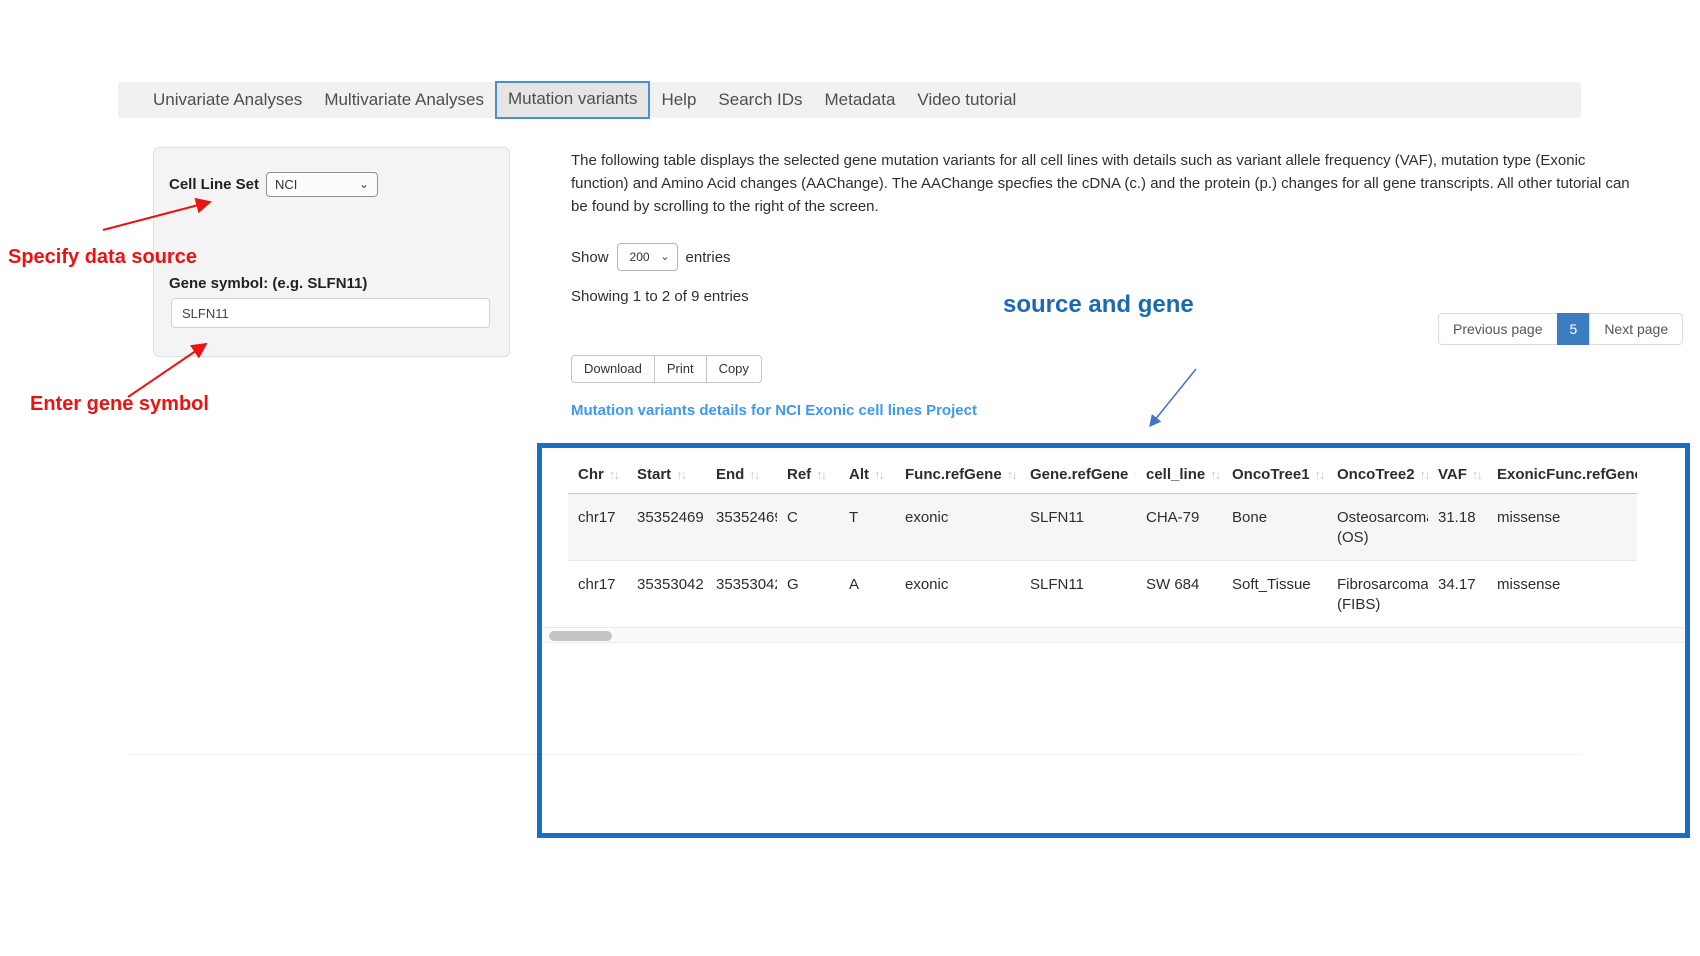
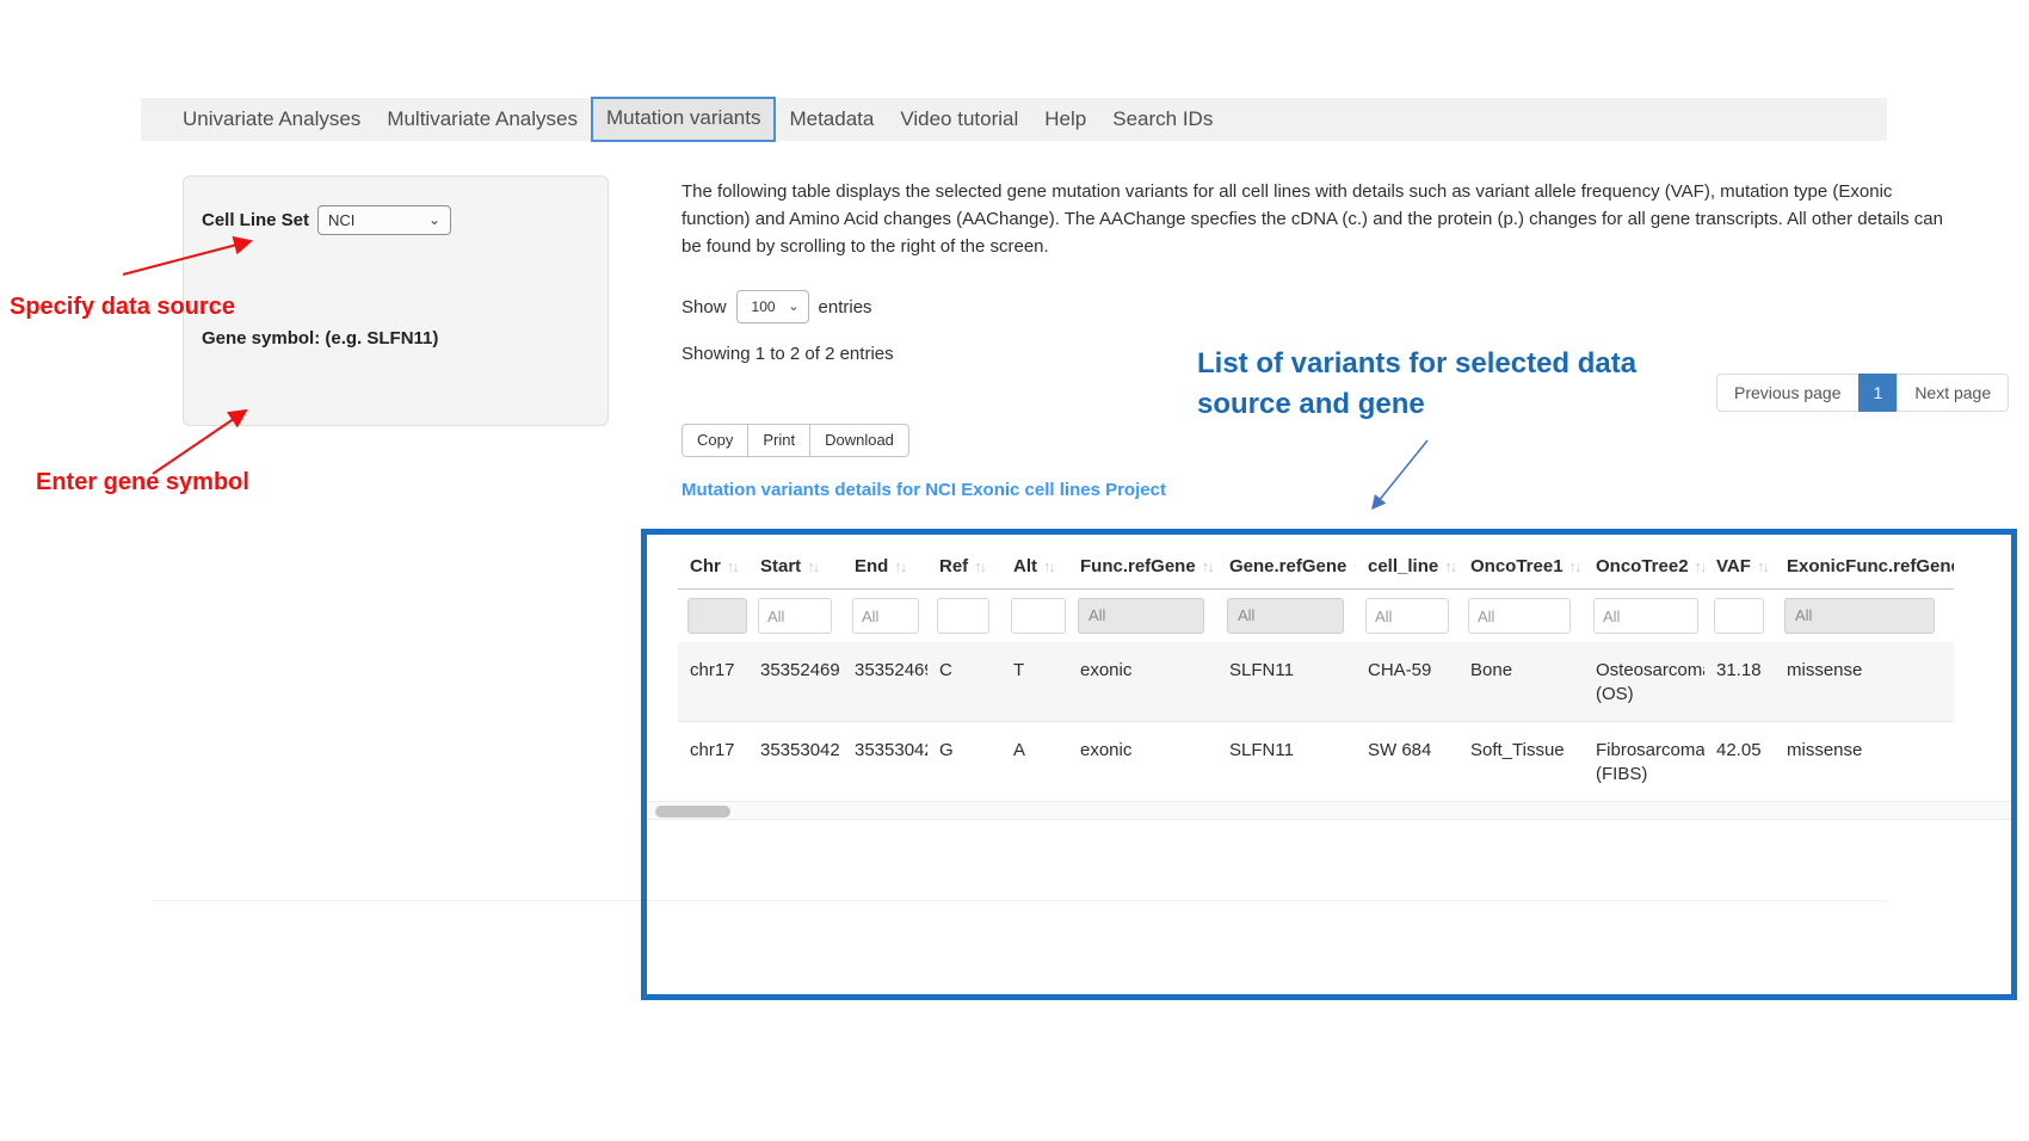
  Univariate Analyses
  Multivariate Analyses
  Mutation variants
- Help
+ Metadata
- Search IDs
+ Video tutorial
- Metadata
+ Help
- Video tutorial
+ Search IDs
  Cell Line Set
  NCI
  ⌄
  Gene symbol: (e.g. SLFN11)
- SLFN11
  Specify data source
  Enter gene symbol
+ List of variants for selected data
  source and gene
- The following table displays the selected gene mutation variants for all cell lines with details such as variant allele frequency (VAF), mutation type (Exonic function) and Amino Acid changes (AAChange). The AAChange specfies the cDNA (c.) and the protein (p.) changes for all gene transcripts. All other tutorial can be found by scrolling to the right of the screen.
+ The following table displays the selected gene mutation variants for all cell lines with details such as variant allele frequency (VAF), mutation type (Exonic function) and Amino Acid changes (AAChange). The AAChange specfies the cDNA (c.) and the protein (p.) changes for all gene transcripts. All other details can be found by scrolling to the right of the screen.
  Show
- 200
+ 100
  ⌄
  entries
- Showing 1 to 2 of 9 entries
+ Showing 1 to 2 of 2 entries
- Download
+ Copy
  Print
- Copy
+ Download
  Mutation variants details for NCI Exonic cell lines Project
  Previous page
- 5
+ 1
  Next page
  Chr ↑↓	Start ↑↓	End ↑↓	Ref ↑↓	Alt ↑↓	Func.refGene ↑↓	Gene.refGene ↑	cell_line ↑↓	OncoTree1 ↑↓	OncoTree2 ↑↓	VAF ↑↓	ExonicFunc.refGen
+ 	All	All			All	All	All	All	All		All
- chr17	35352469	3535246	C	T	exonic	SLFN11	CHA-79	Bone	Osteosarcom (OS)	31.18	missense
+ chr17	35352469	3535246	C	T	exonic	SLFN11	CHA-59	Bone	Osteosarcom (OS)	31.18	missense
- chr17	35353042	3535304	G	A	exonic	SLFN11	SW 684	Soft_Tissue	Fibrosarcoma (FIBS)	34.17	missense
+ chr17	35353042	3535304	G	A	exonic	SLFN11	SW 684	Soft_Tissue	Fibrosarcoma (FIBS)	42.05	missense
